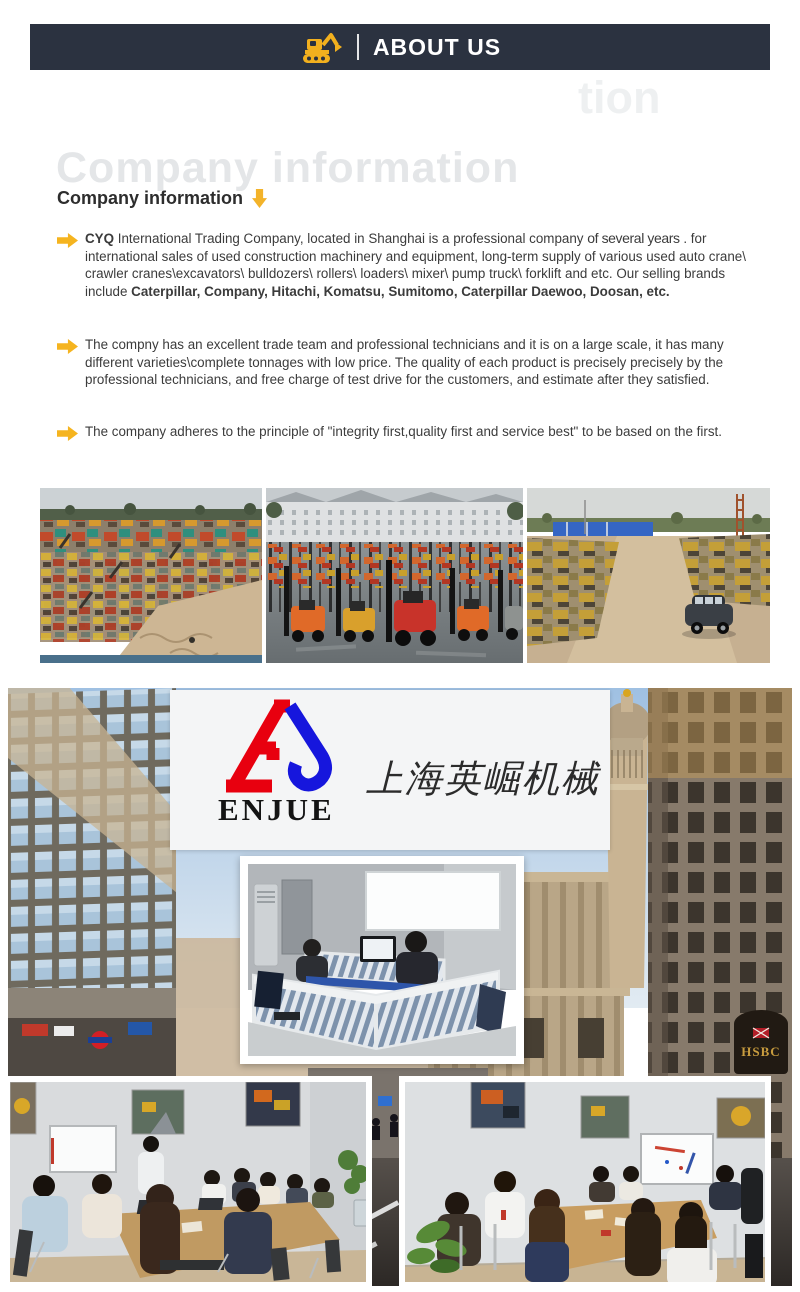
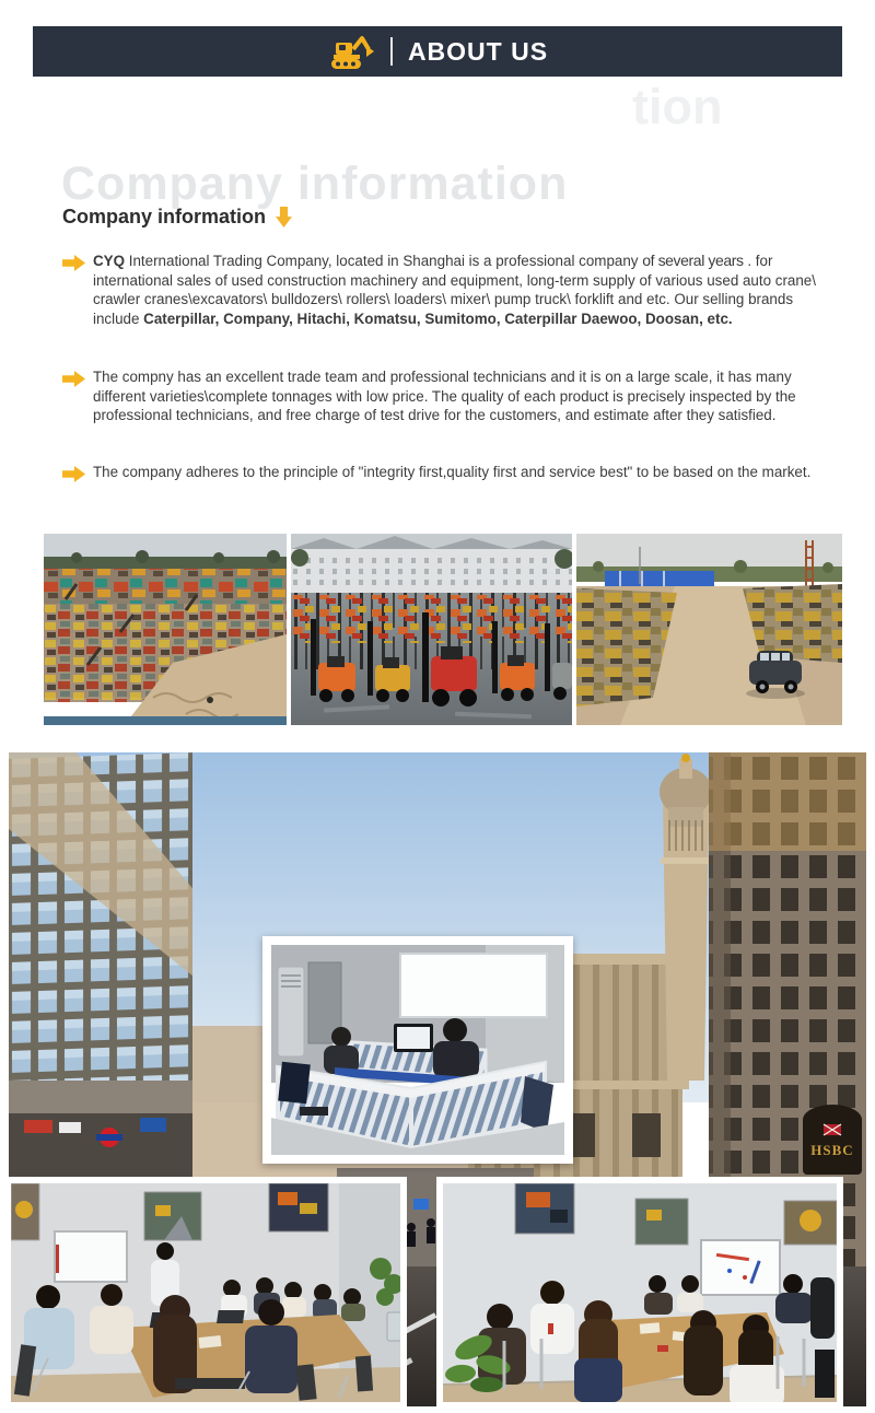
  ABOUT US
  Company information
  Company information
  CYQ International Trading Company, located in Shanghai is a professional company of several years . for international sales of used construction machinery and equipment, long-term supply of various used auto crane\ crawler cranes\excavators\ bulldozers\ rollers\ loaders\ mixer\ pump truck\ forklift and etc. Our selling brands include Caterpillar, Company, Hitachi, Komatsu, Sumitomo, Caterpillar Daewoo, Doosan, etc.
- The compny has an excellent trade team and professional technicians and it is on a large scale, it has many different varieties\complete tonnages with low price. The quality of each product is precisely precisely by the professional technicians, and free charge of test drive for the customers, and estimate after they satisfied.
+ The compny has an excellent trade team and professional technicians and it is on a large scale, it has many different varieties\complete tonnages with low price. The quality of each product is precisely inspected by the professional technicians, and free charge of test drive for the customers, and estimate after they satisfied.
- The company adheres to the principle of "integrity first,quality first and service best" to be based on the first.
+ The company adheres to the principle of "integrity first,quality first and service best" to be based on the market.
  HSBC
- ENJUE
- 上海英崛机械
